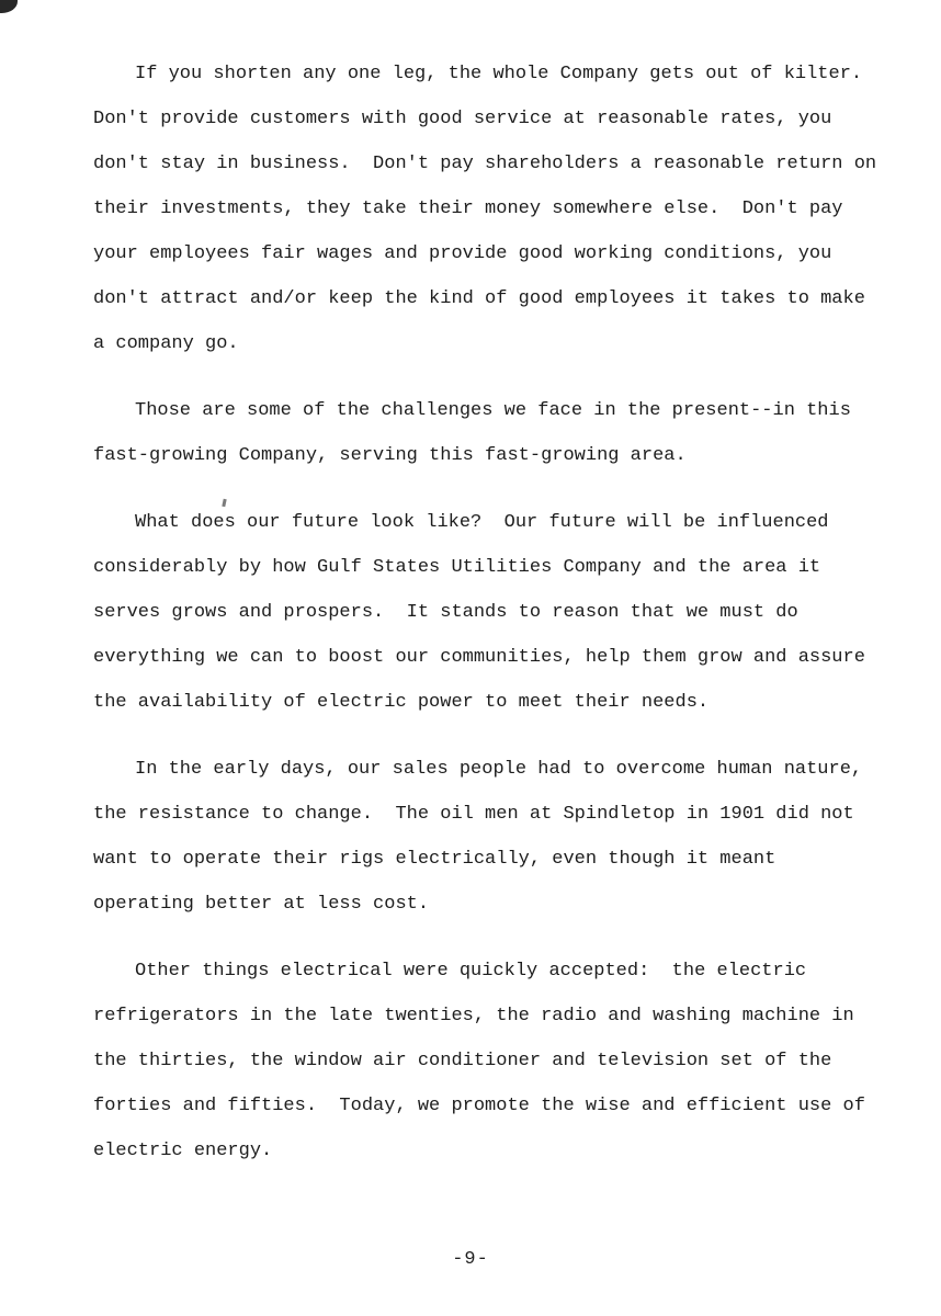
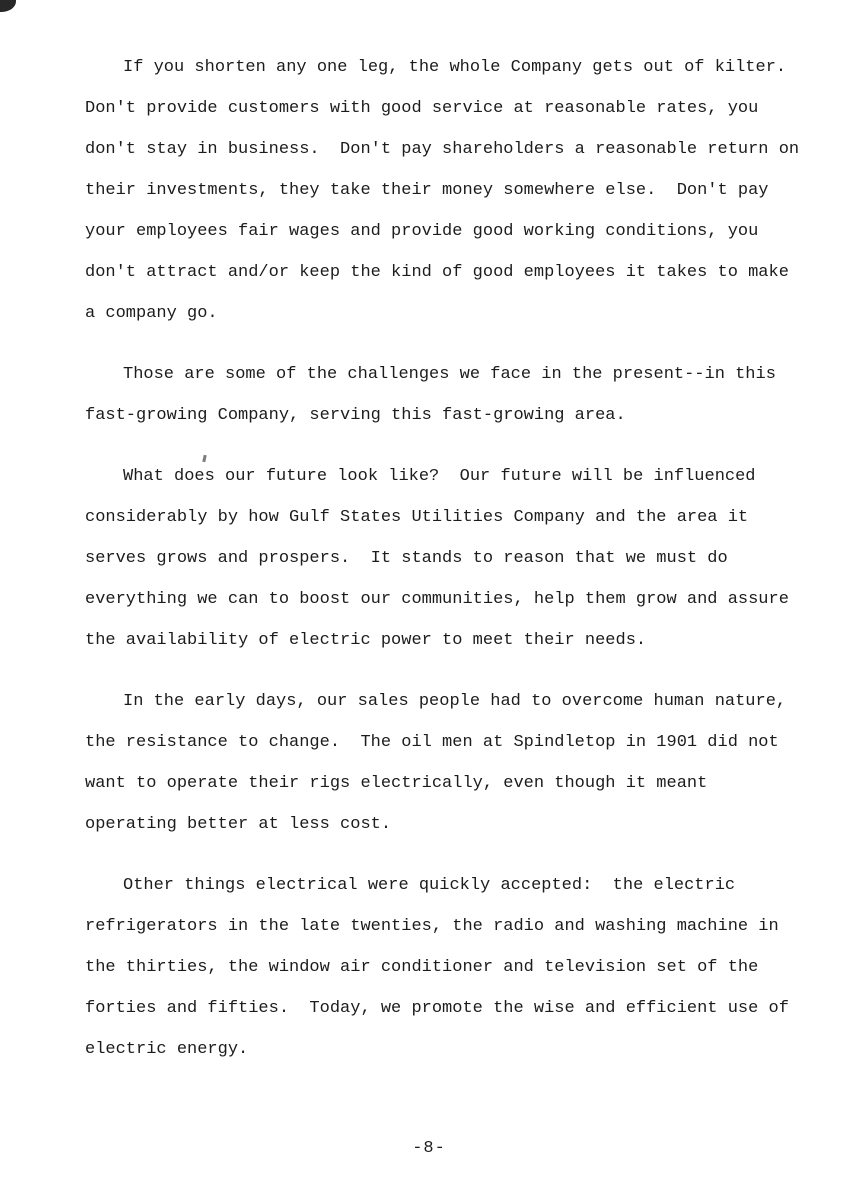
  If you shorten any one leg, the whole Company gets out of kilter.
  Don't provide customers with good service at reasonable rates, you
  don't stay in business. Don't pay shareholders a reasonable return on
  their investments, they take their money somewhere else. Don't pay
  your employees fair wages and provide good working conditions, you
  don't attract and/or keep the kind of good employees it takes to make
  a company go.
  Those are some of the challenges we face in the present--in this
  fast-growing Company, serving this fast-growing area.
  What does our future look like? Our future will be influenced
  considerably by how Gulf States Utilities Company and the area it
  serves grows and prospers. It stands to reason that we must do
  everything we can to boost our communities, help them grow and assure
  the availability of electric power to meet their needs.
  In the early days, our sales people had to overcome human nature,
  the resistance to change. The oil men at Spindletop in 1901 did not
  want to operate their rigs electrically, even though it meant
  operating better at less cost.
  Other things electrical were quickly accepted: the electric
  refrigerators in the late twenties, the radio and washing machine in
  the thirties, the window air conditioner and television set of the
  forties and fifties. Today, we promote the wise and efficient use of
  electric energy.
- -9-
+ -8-
